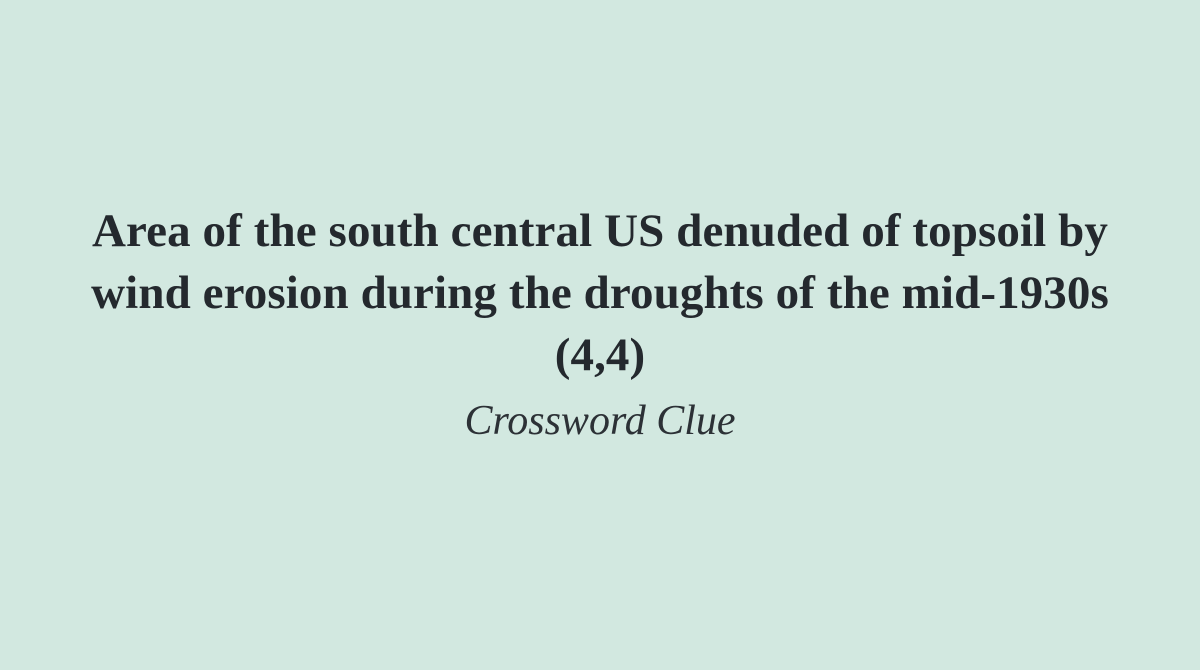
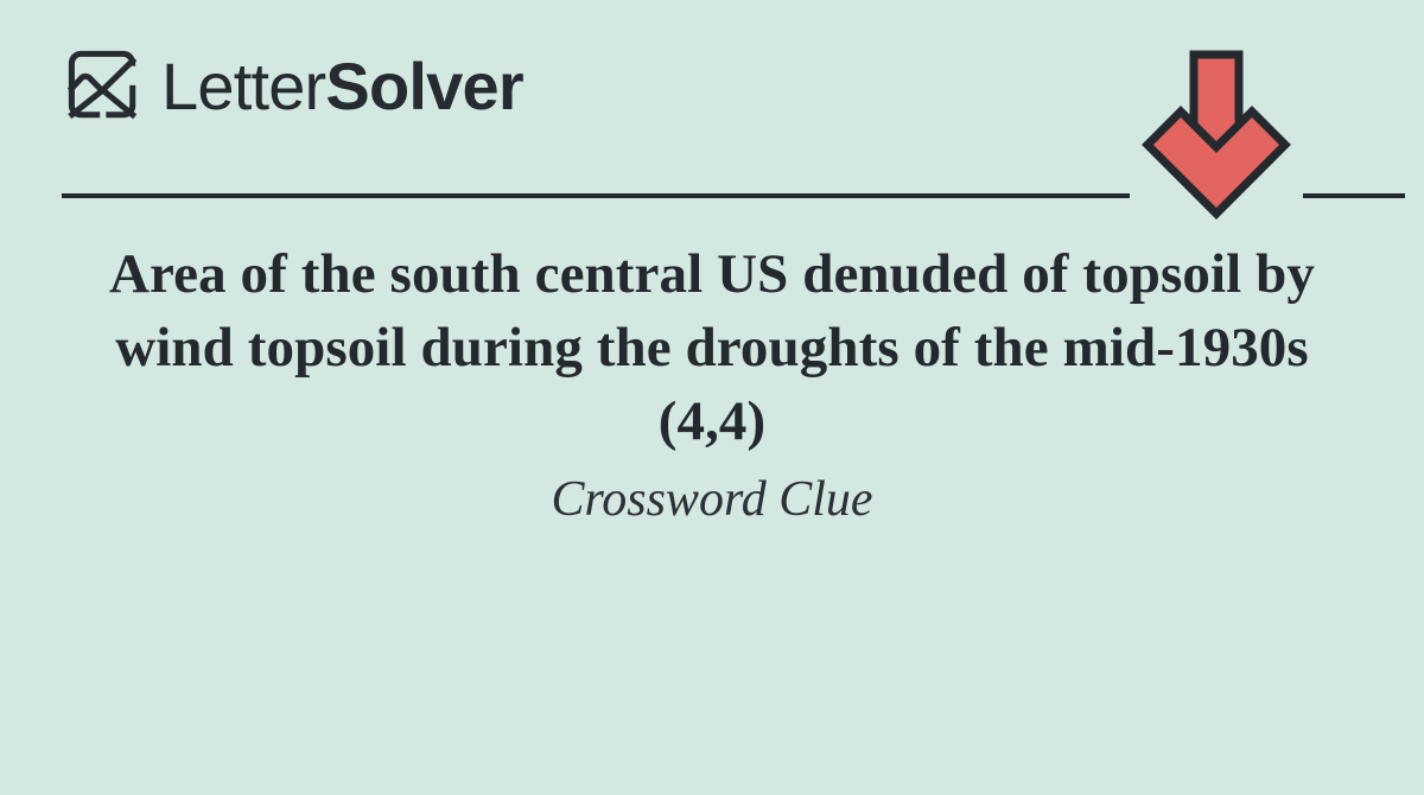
+ LetterSolver
- Area of the south central US denuded of topsoil by wind erosion during the droughts of the mid-1930s (4,4)
+ Area of the south central US denuded of topsoil by wind topsoil during the droughts of the mid-1930s (4,4)
  Crossword Clue
